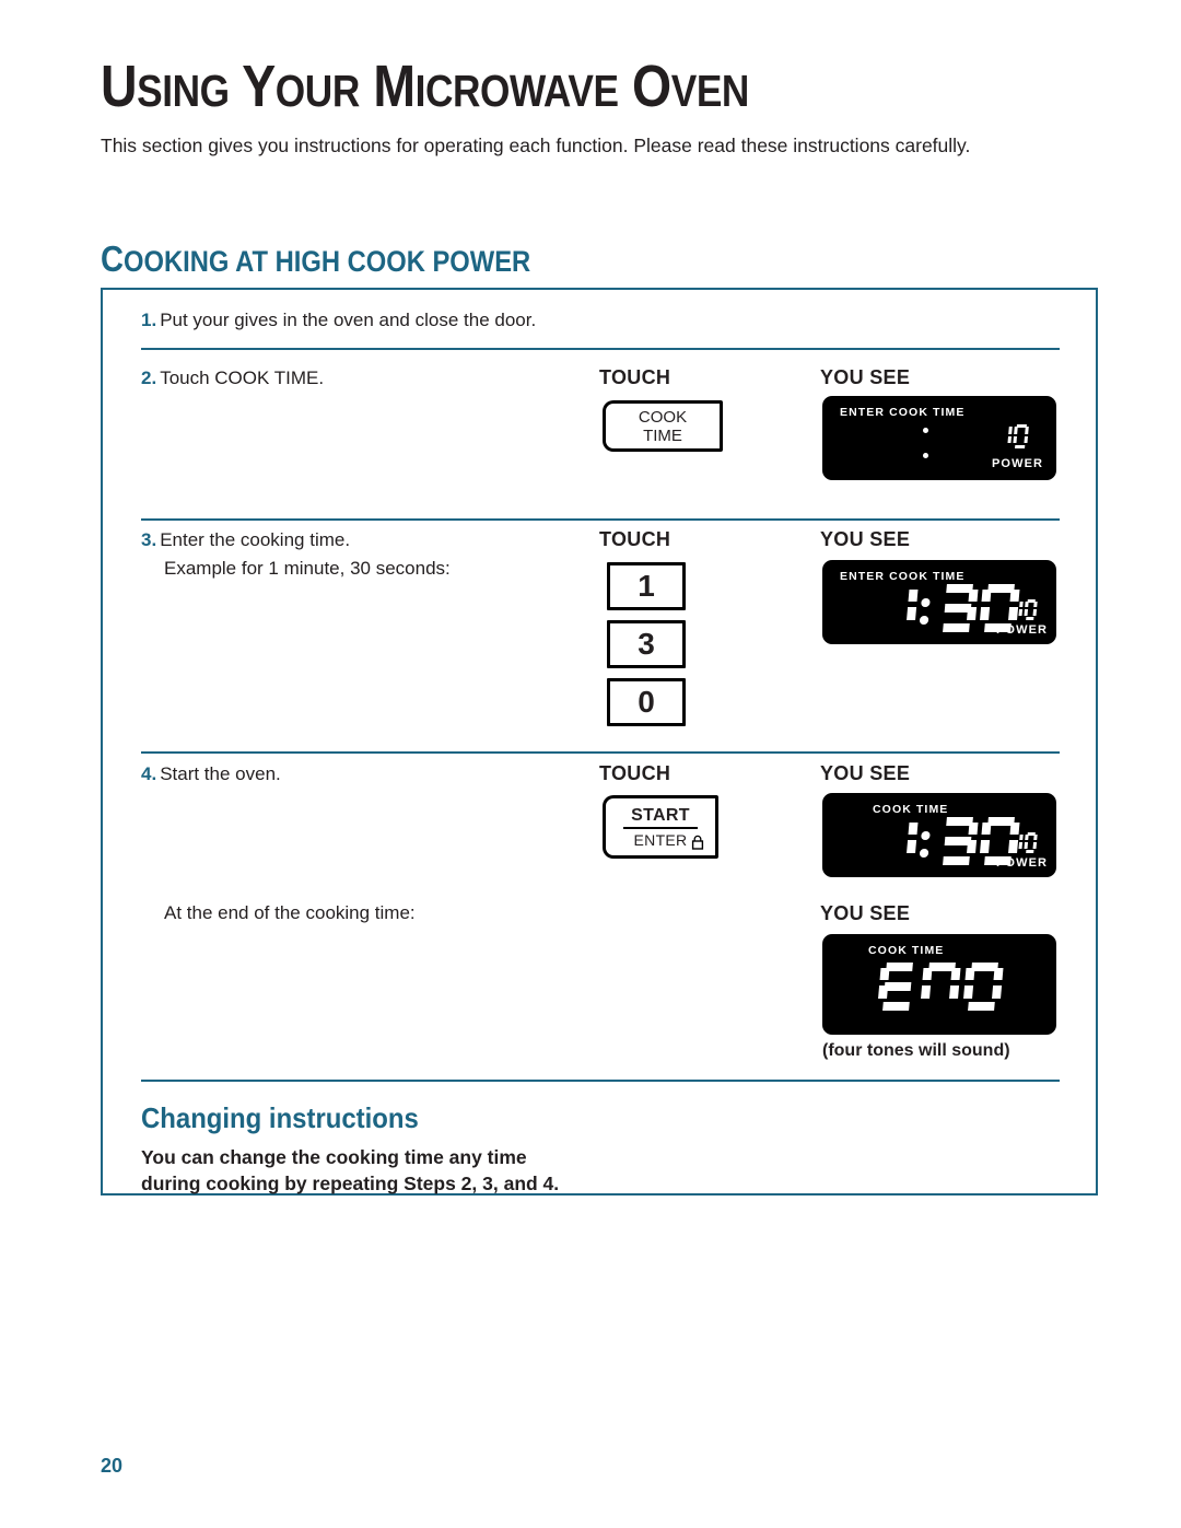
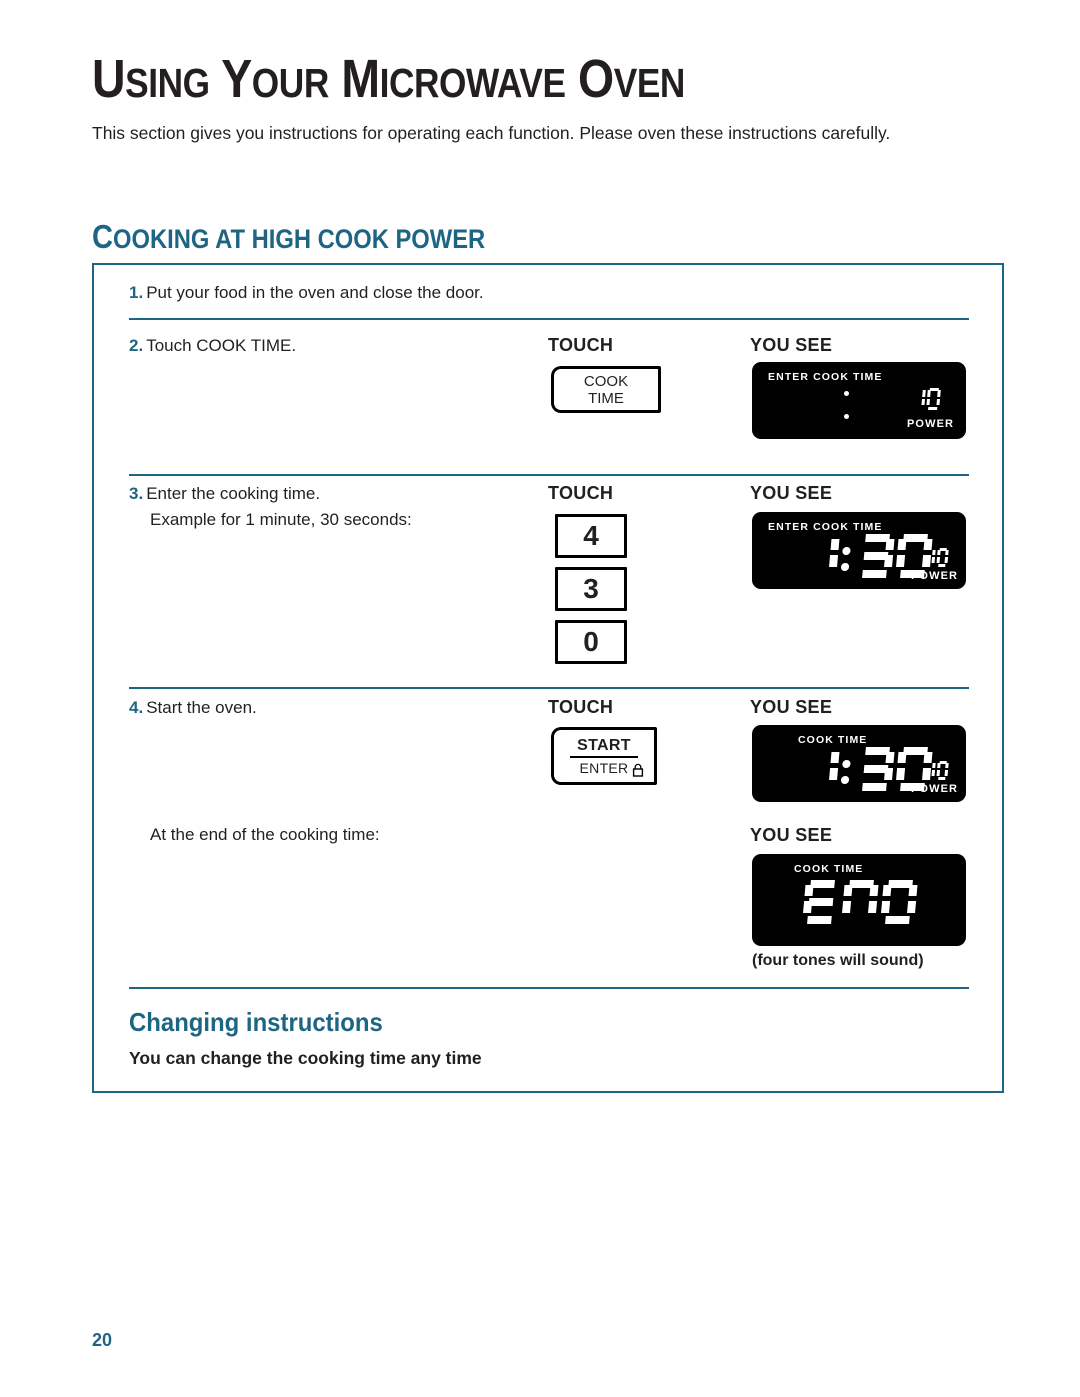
  USING YOUR MICROWAVE OVEN
- This section gives you instructions for operating each function. Please read these instructions carefully.
+ This section gives you instructions for operating each function. Please oven these instructions carefully.
  COOKING AT HIGH COOK POWER
- 1. Put your gives in the oven and close the door.
+ 1. Put your food in the oven and close the door.
  2. Touch COOK TIME.
  TOUCH
  YOU SEE
  COOK
  TIME
  ENTER COOK TIME
  POWER
  3. Enter the cooking time.
  Example for 1 minute, 30 seconds:
  TOUCH
  YOU SEE
- 1
+ 4
  3
  0
  ENTER COOK TIME
  POWER
  4. Start the oven.
  TOUCH
  YOU SEE
  START
  ENTER
  COOK TIME
  POWER
  At the end of the cooking time:
  YOU SEE
  COOK TIME
  (four tones will sound)
  Changing instructions
  You can change the cooking time any time
- during cooking by repeating Steps 2, 3, and 4.
  20
